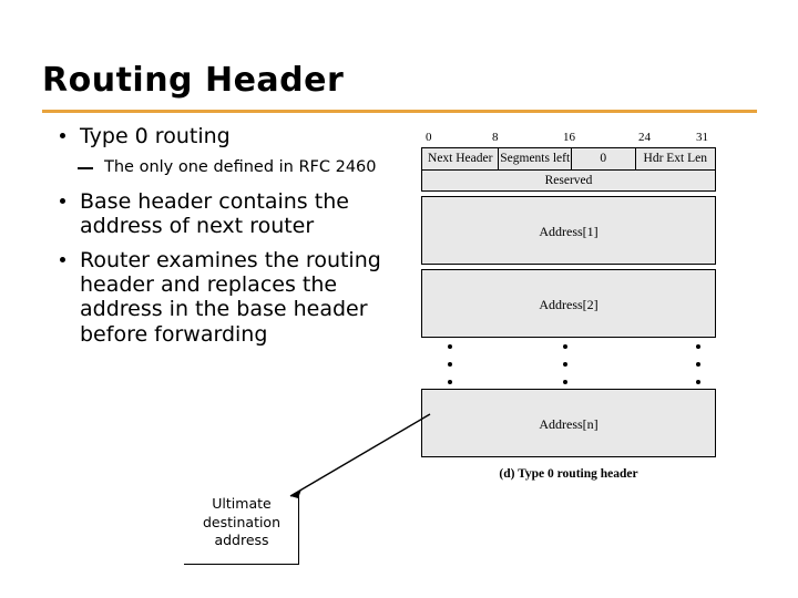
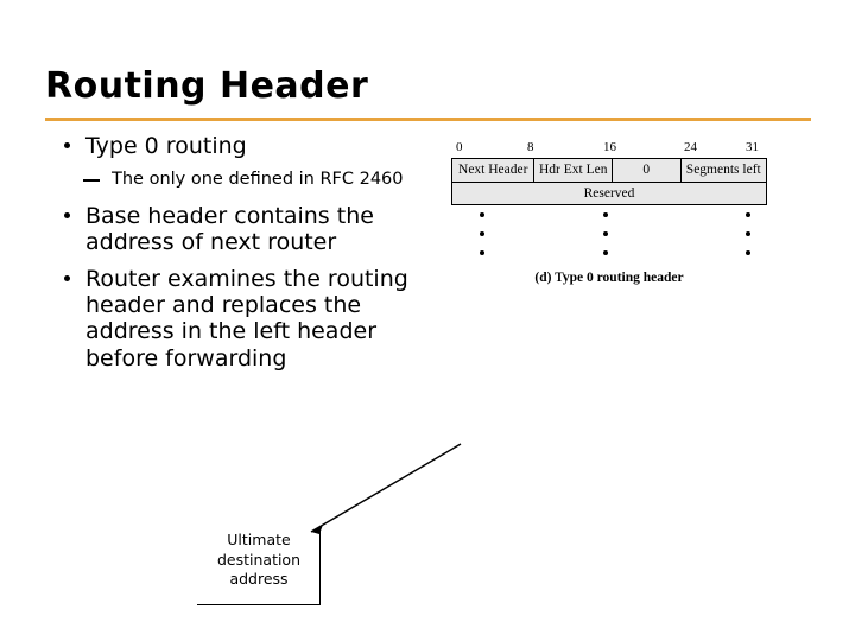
  Routing Header
  Type 0 routing
  The only one defined in RFC 2460
  Base header contains the address of next router
- Router examines the routing header and replaces the address in the base header before forwarding
+ Router examines the routing header and replaces the address in the left header before forwarding
  0
  8
  16
  24
  31
  Next Header
- Segments left
+ Hdr Ext Len
  0
- Hdr Ext Len
+ Segments left
  Reserved
- Address[1]
- Address[2]
- Address[n]
  (d) Type 0 routing header
  Ultimate
  destination
  address
